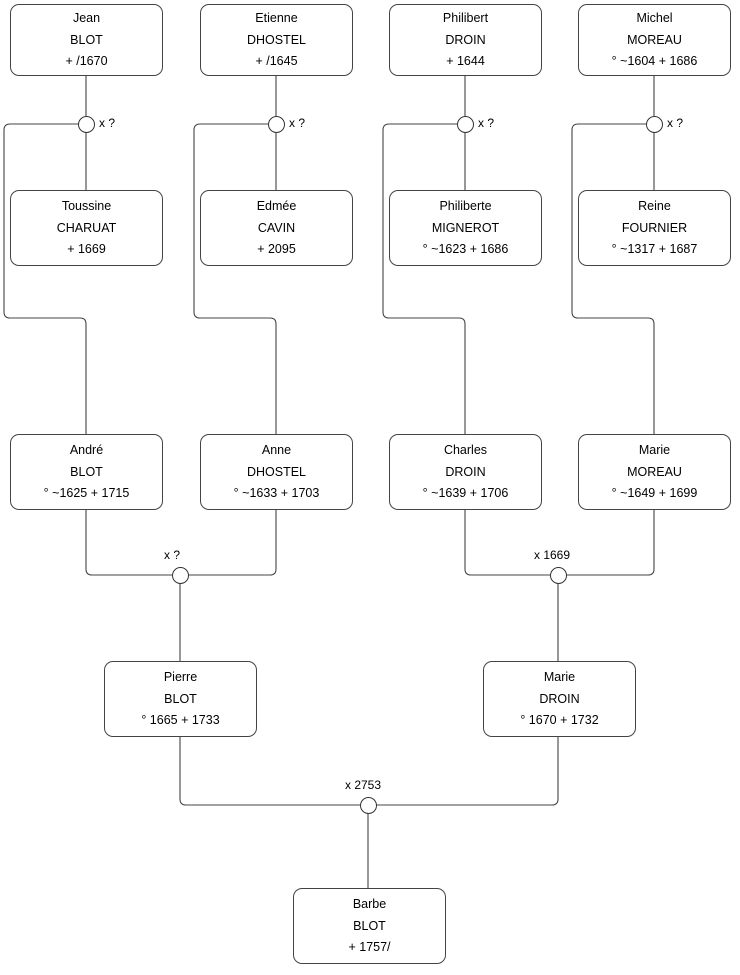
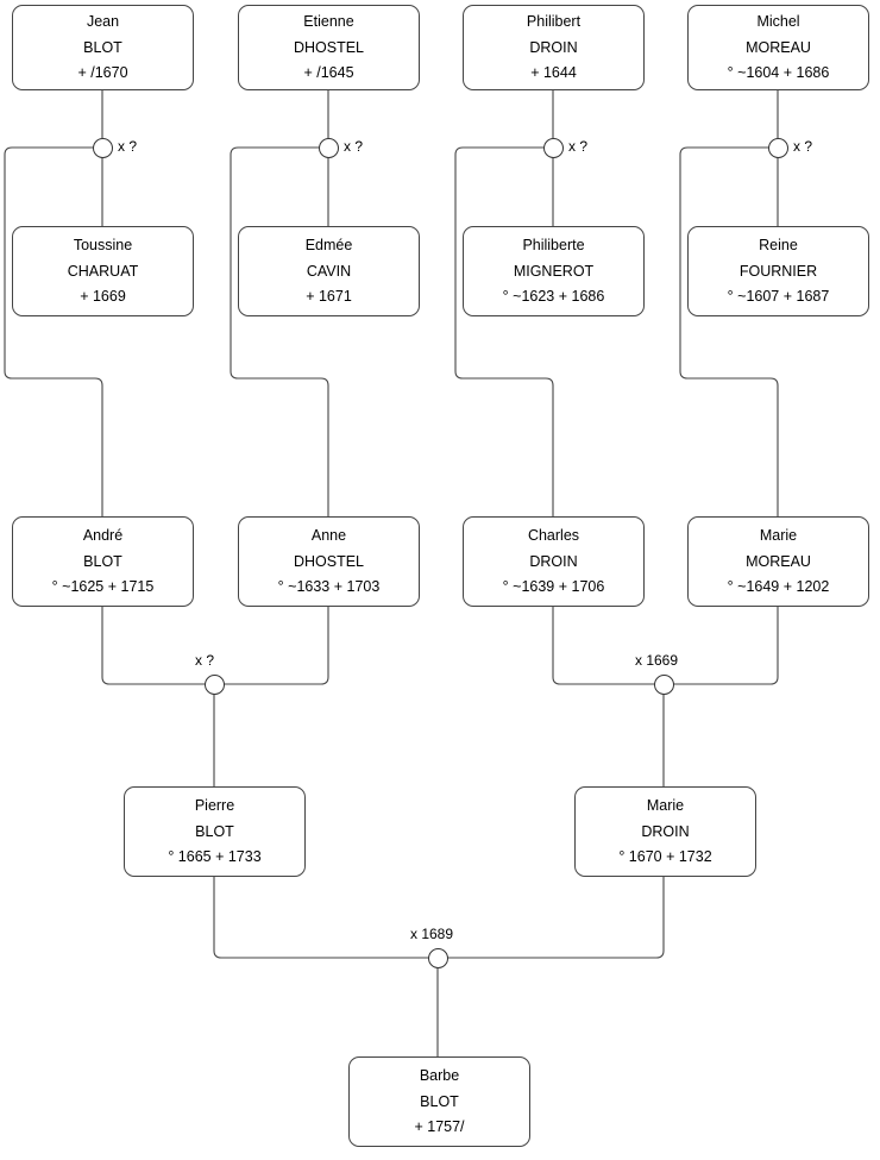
  Jean
  BLOT
  + /1670
  Etienne
  DHOSTEL
  + /1645
  Philibert
  DROIN
  + 1644
  Michel
  MOREAU
  ° ~1604 + 1686
  Toussine
  CHARUAT
  + 1669
  Edmée
  CAVIN
- + 2095
+ + 1671
  Philiberte
  MIGNEROT
  ° ~1623 + 1686
  Reine
  FOURNIER
- ° ~1317 + 1687
+ ° ~1607 + 1687
  André
  BLOT
  ° ~1625 + 1715
  Anne
  DHOSTEL
  ° ~1633 + 1703
  Charles
  DROIN
  ° ~1639 + 1706
  Marie
  MOREAU
- ° ~1649 + 1699
+ ° ~1649 + 1202
  Pierre
  BLOT
  ° 1665 + 1733
  Marie
  DROIN
  ° 1670 + 1732
  Barbe
  BLOT
  + 1757/
  x ?
  x ?
  x ?
  x ?
  x ?
  x 1669
- x 2753
+ x 1689
